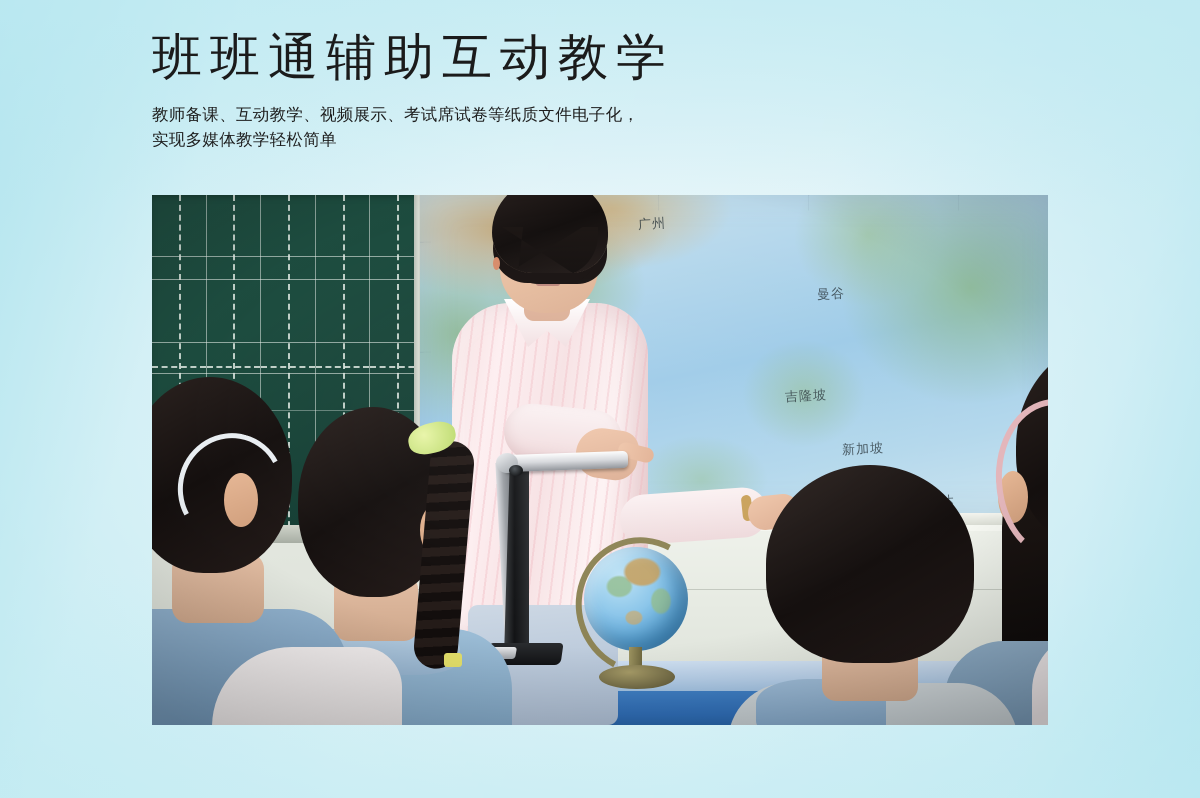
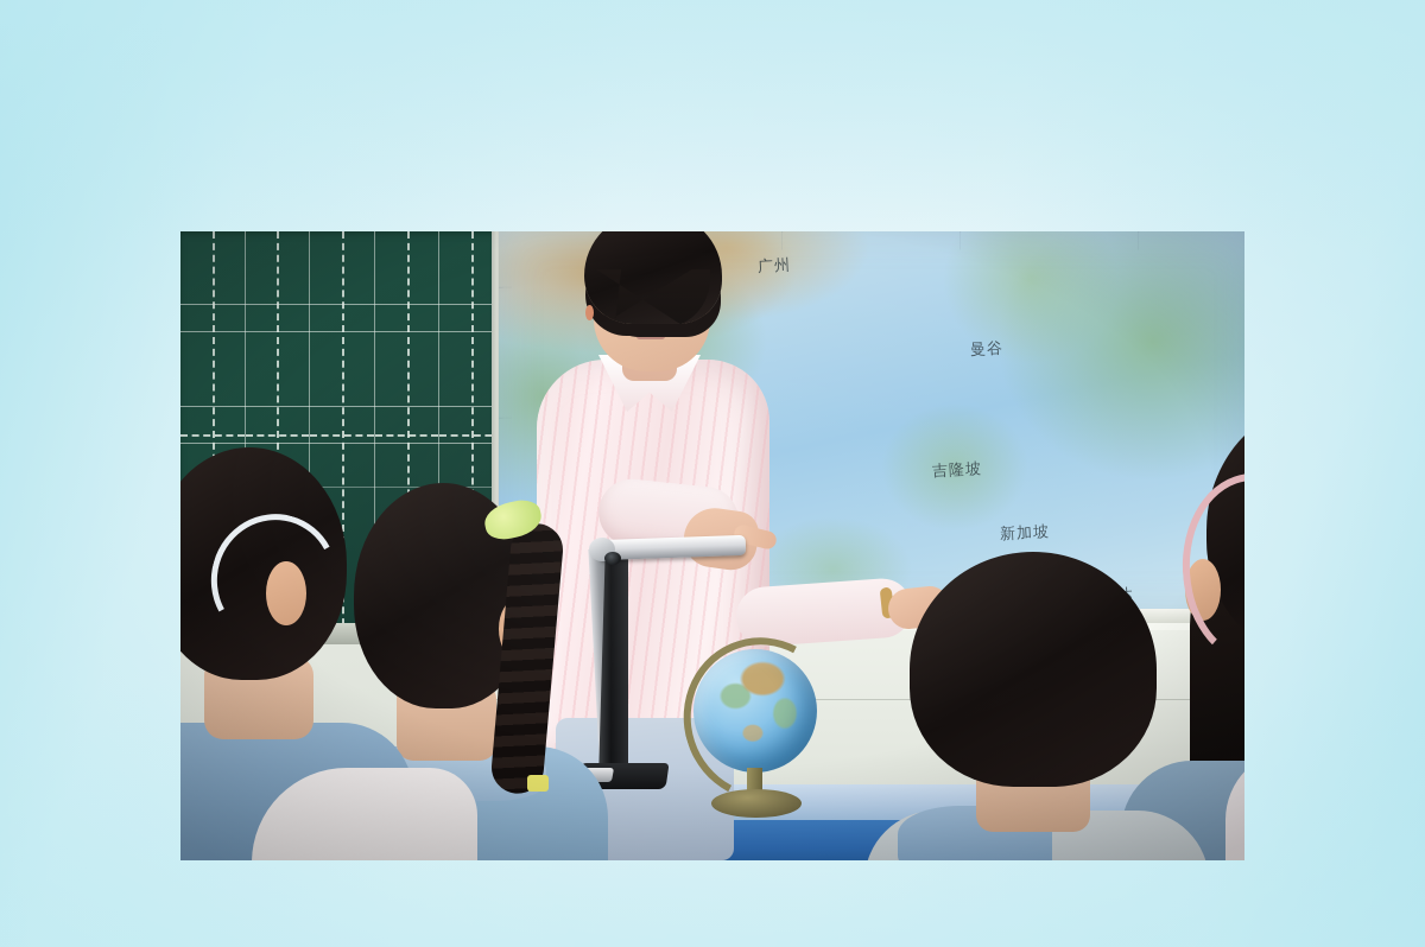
- 班班通辅助互动教学
- 教师备课、互动教学、视频展示、考试席试卷等纸质文件电子化，
- 实现多媒体教学轻松简单
